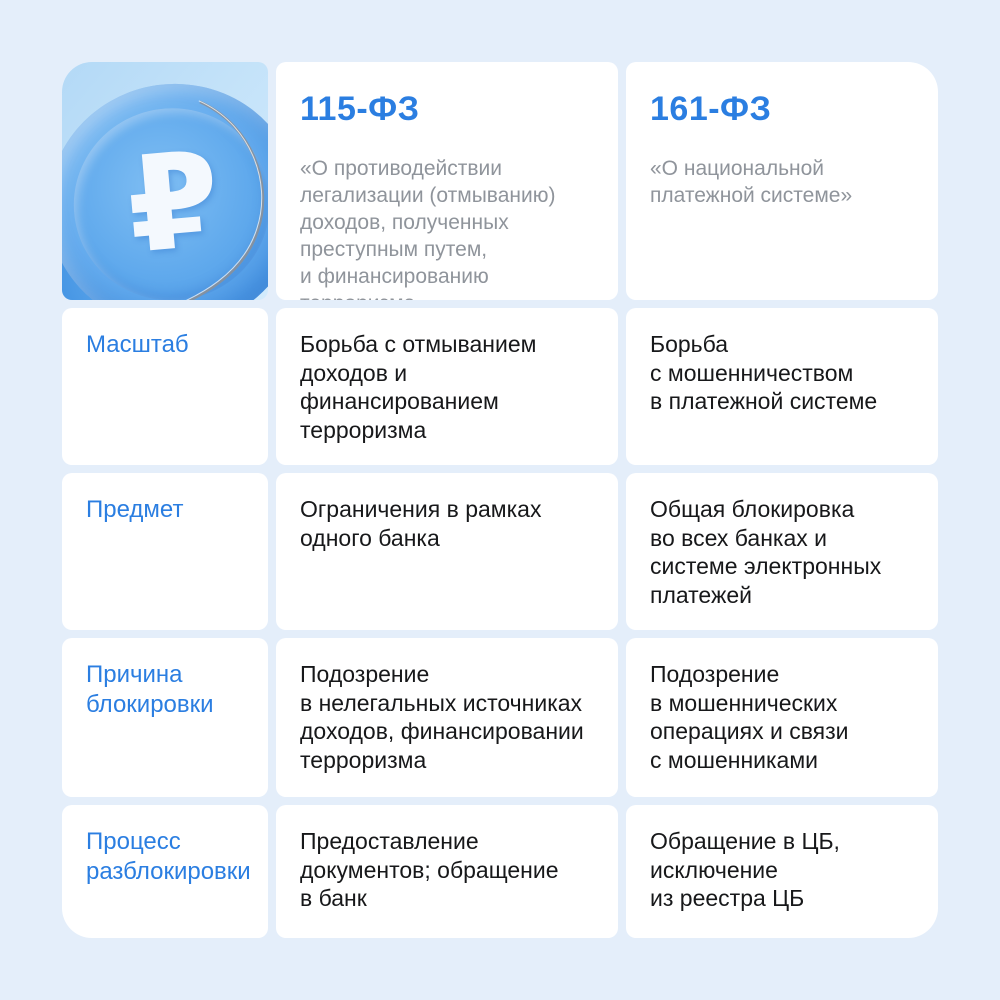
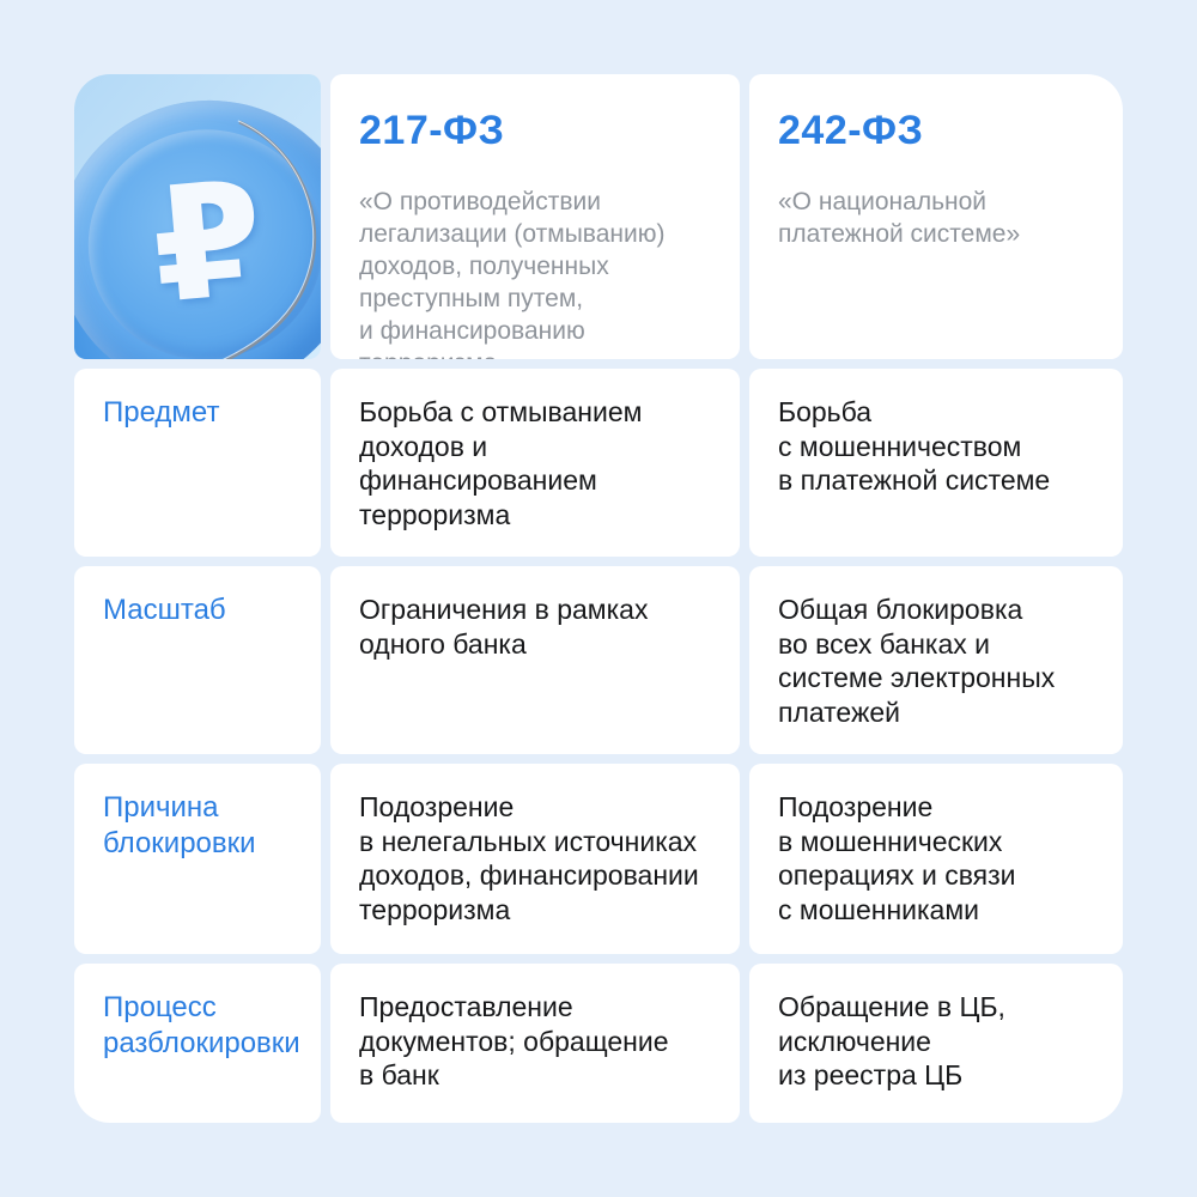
- 115-ФЗ
+ 217-ФЗ
  «О противодействии
  легализации (отмыванию)
  доходов, полученных
  преступным путем,
  и финансированию
- 161-ФЗ
+ 242-ФЗ
  «О национальной
  платежной системе»
- Масштаб
+ Предмет
  Борьба с отмыванием
  доходов и
  финансированием
  терроризма
  Борьба
  с мошенничеством
  в платежной системе
- Предмет
+ Масштаб
  Ограничения в рамках
  одного банка
  Общая блокировка
  во всех банках и
  системе электронных
  платежей
  Причина
  блокировки
  Подозрение
  в нелегальных источниках
  доходов, финансировании
  терроризма
  Подозрение
  в мошеннических
  операциях и связи
  с мошенниками
  Процесс
  разблокировки
  Предоставление
  документов; обращение
  в банк
  Обращение в ЦБ,
  исключение
  из реестра ЦБ
